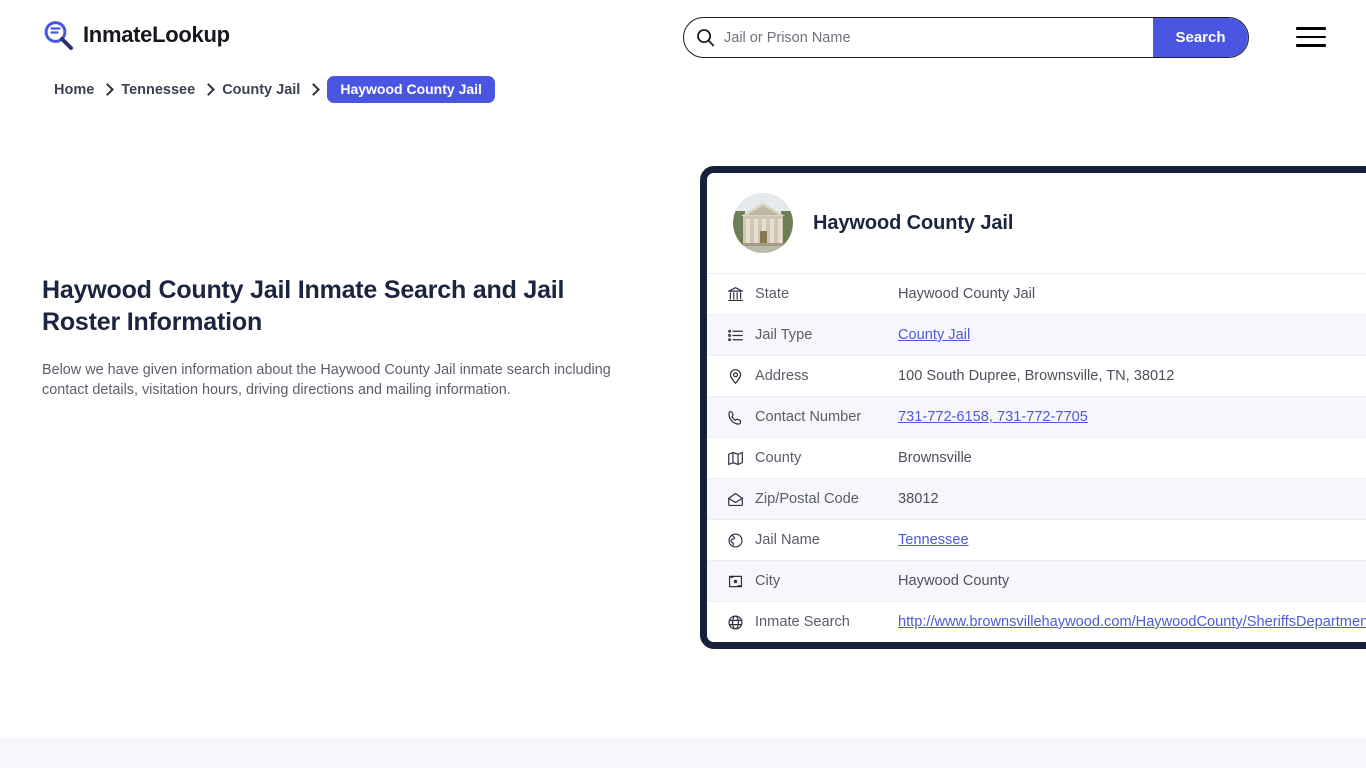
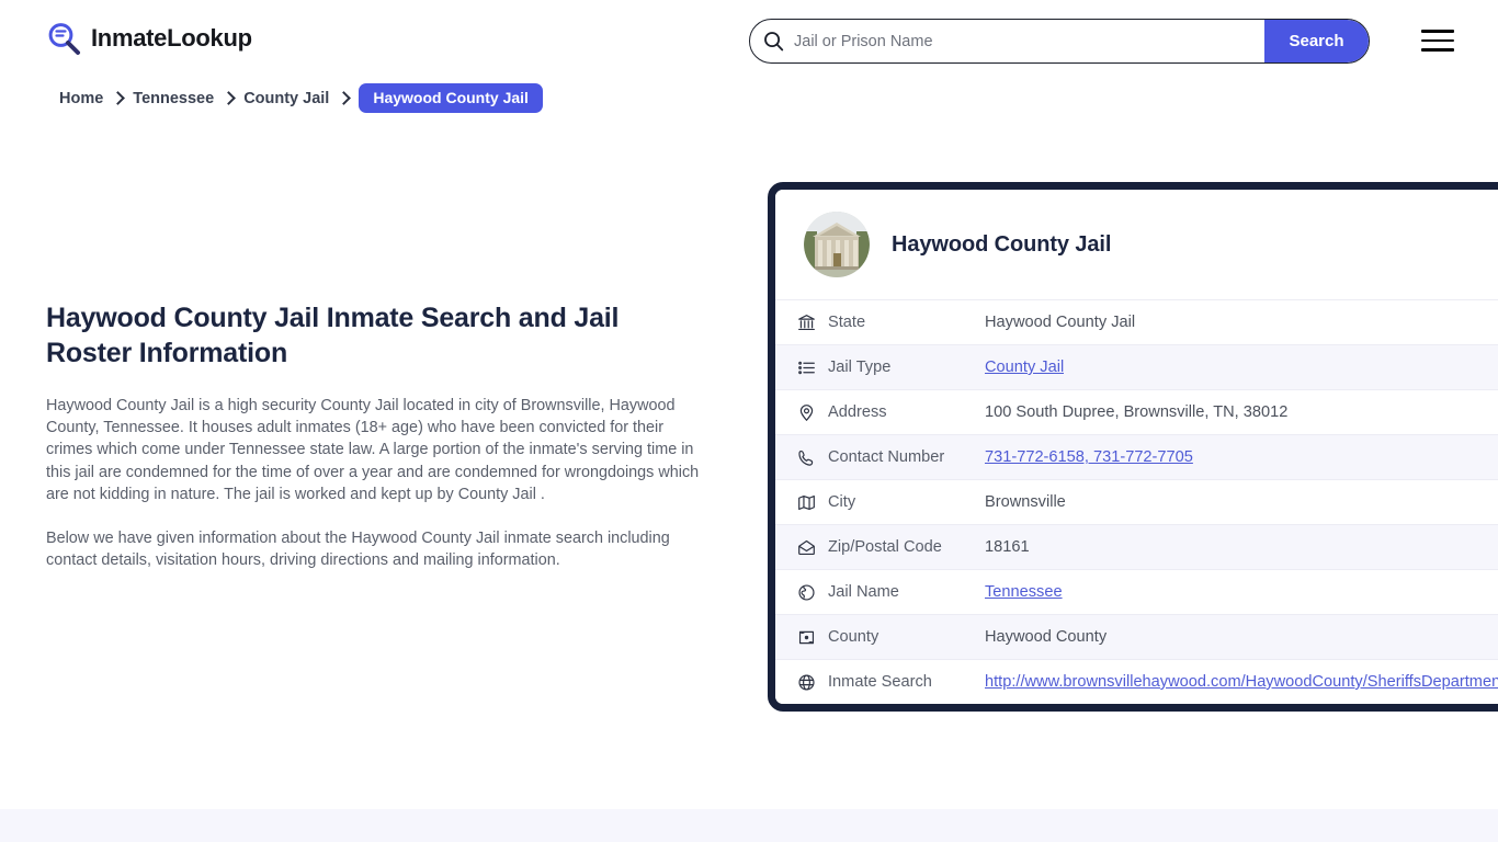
  InmateLookup
  Jail or Prison Name
  Search
  Home
  Tennessee
  County Jail
  Haywood County Jail
  Haywood County Jail Inmate Search and Jail Roster Information
+ Haywood County Jail is a high security County Jail located in city of Brownsville, Haywood County, Tennessee. It houses adult inmates (18+ age) who have been convicted for their crimes which come under Tennessee state law. A large portion of the inmate's serving time in this jail are condemned for the time of over a year and are condemned for wrongdoings which are not kidding in nature. The jail is worked and kept up by County Jail .
  Below we have given information about the Haywood County Jail inmate search including contact details, visitation hours, driving directions and mailing information.
  Haywood County Jail
  State
  Haywood County Jail
  Jail Type
  County Jail
  Address
  100 South Dupree, Brownsville, TN, 38012
  Contact Number
  731-772-6158, 731-772-7705
- County
+ City
  Brownsville
  Zip/Postal Code
- 38012
+ 18161
  Jail Name
  Tennessee
- City
+ County
  Haywood County
  Inmate Search
  http://www.brownsvillehaywood.com/HaywoodCounty/SheriffsDepartmen
